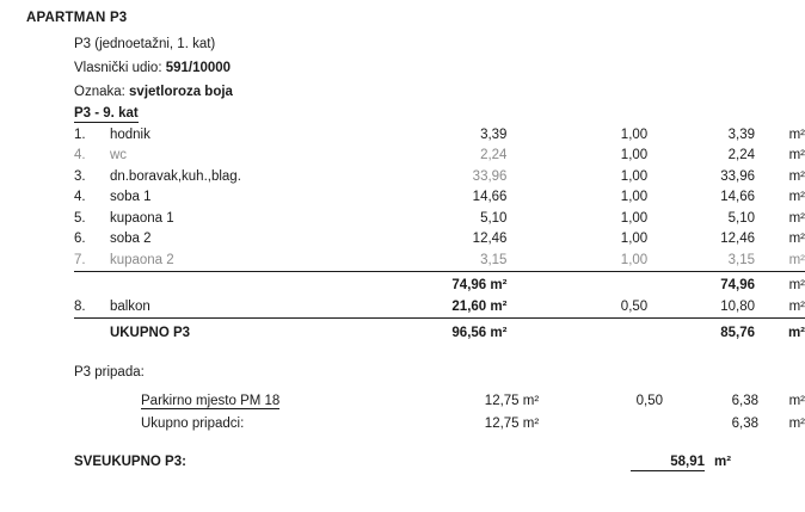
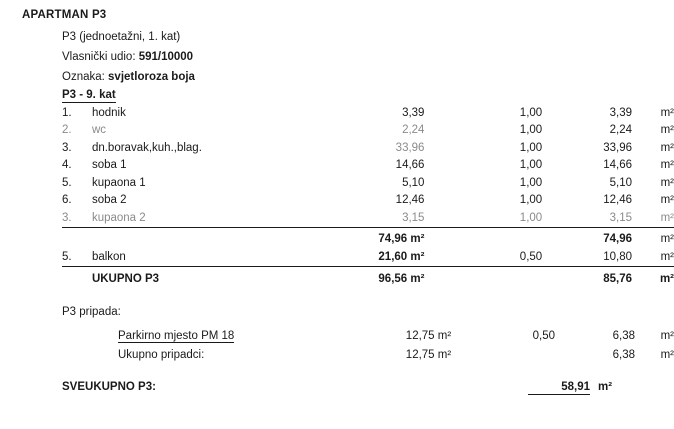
  APARTMAN P3
  P3 (jednoetažni, 1. kat)
  Vlasnički udio: 591/10000
  Oznaka: svjetloroza boja
  P3 - 9. kat
  1.	hodnik	3,39	1,00	3,39	m²
- 4.	wc	2,24	1,00	2,24	m²
+ 2.	wc	2,24	1,00	2,24	m²
  3.	dn.boravak,kuh.,blag.	33,96	1,00	33,96	m²
  4.	soba 1	14,66	1,00	14,66	m²
  5.	kupaona 1	5,10	1,00	5,10	m²
  6.	soba 2	12,46	1,00	12,46	m²
- 7.	kupaona 2	3,15	1,00	3,15	m²
+ 3.	kupaona 2	3,15	1,00	3,15	m²
  		74,96 m²		74,96	m²
- 8.	balkon	21,60 m²	0,50	10,80	m²
+ 5.	balkon	21,60 m²	0,50	10,80	m²
  	UKUPNO P3	96,56 m²		85,76	m²
  P3 pripada:
  Parkirno mjesto PM 18	12,75 m²	0,50	6,38	m²
  Ukupno pripadci:	12,75 m²		6,38	m²
  SVEUKUPNO P3:
  58,91
  m²
